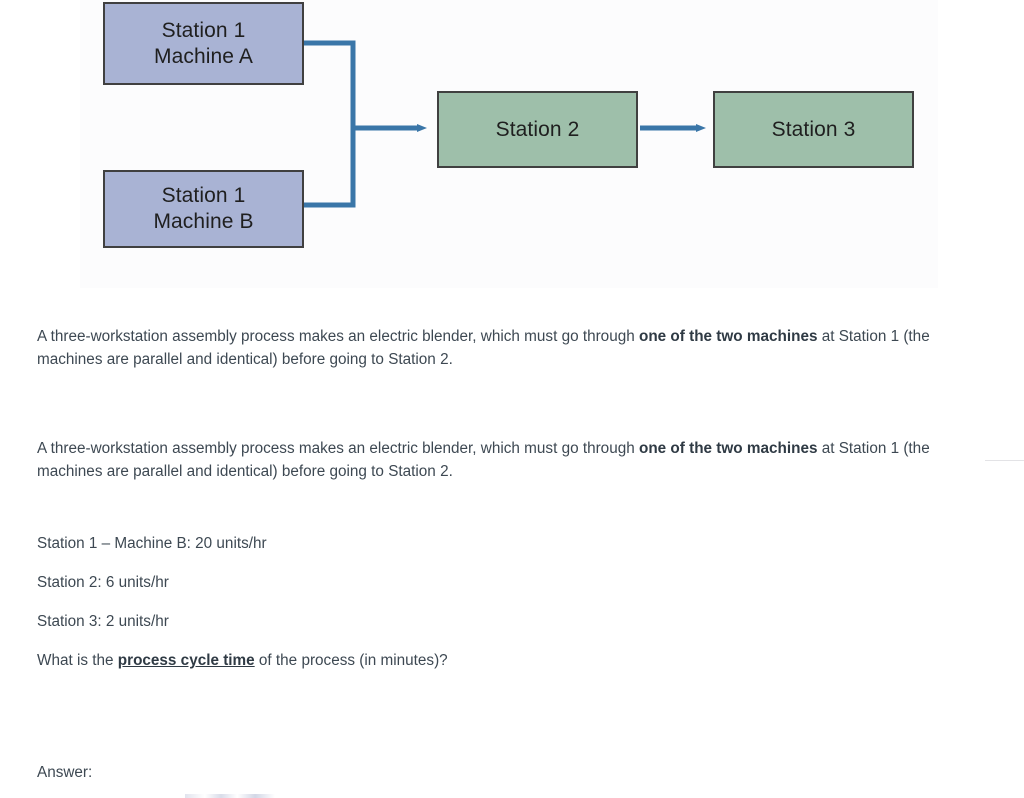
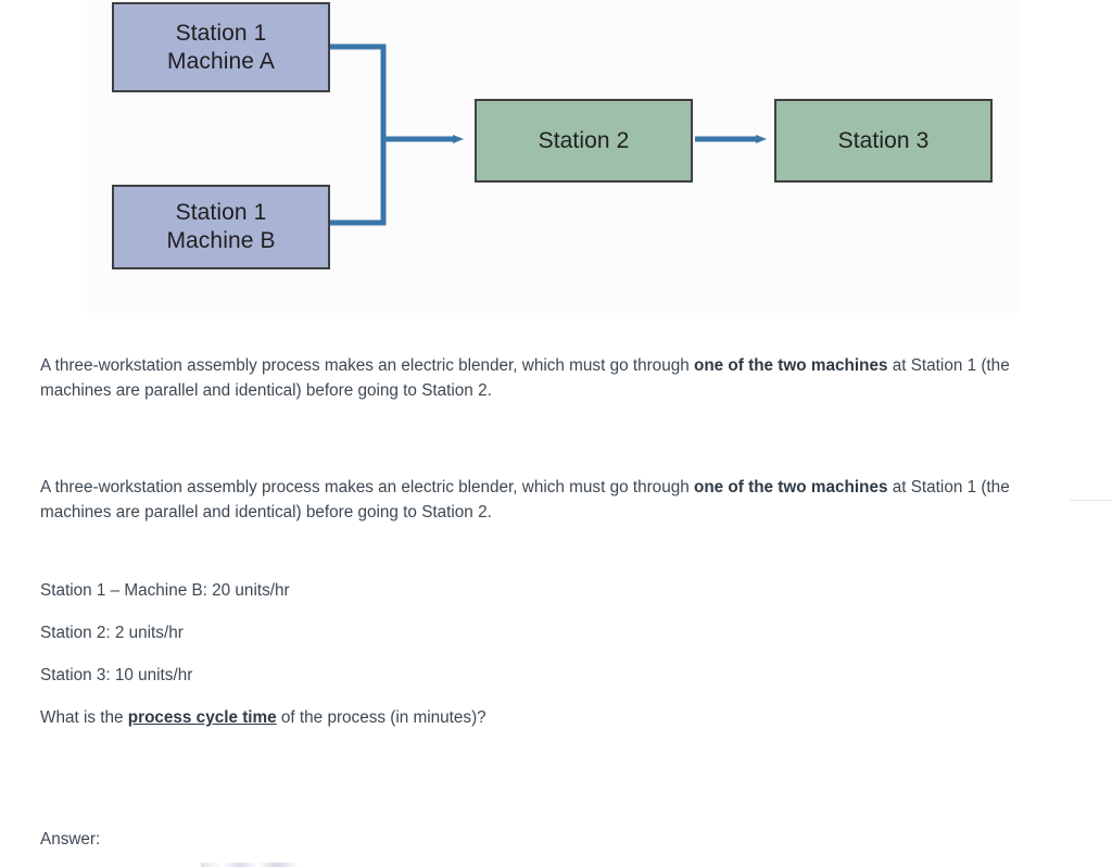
  Station 1
  Machine A
  Station 1
  Machine B
  Station 2
  Station 3
  A three-workstation assembly process makes an electric blender, which must go through one of the two machines at Station 1 (the machines are parallel and identical) before going to Station 2.
  A three-workstation assembly process makes an electric blender, which must go through one of the two machines at Station 1 (the machines are parallel and identical) before going to Station 2.
  Station 1 – Machine B: 20 units/hr
- Station 2: 6 units/hr
+ Station 2: 2 units/hr
- Station 3: 2 units/hr
+ Station 3: 10 units/hr
  What is the process cycle time of the process (in minutes)?
  Answer:
